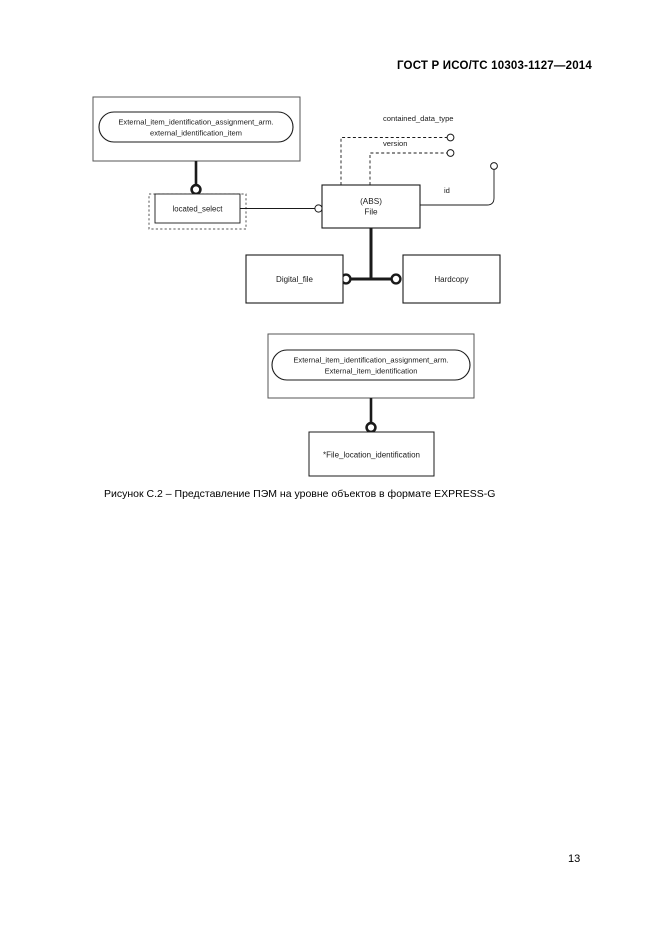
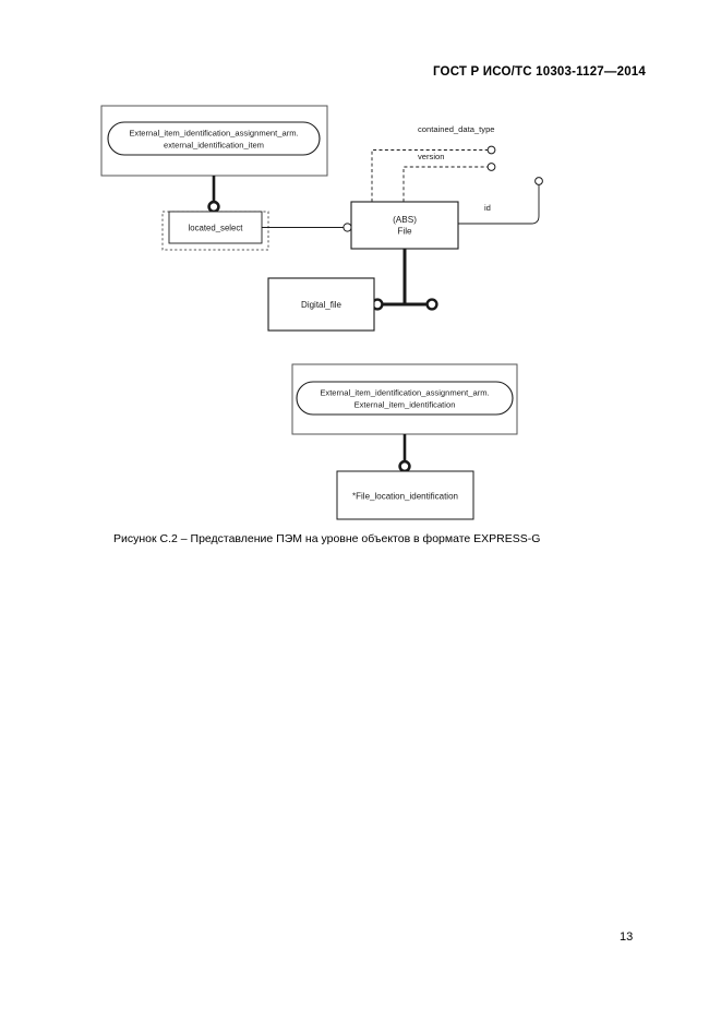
  ГОСТ Р ИСО/ТС 10303-1127—2014
  External_item_identification_assignment_arm.
  external_identification_item
  located_select
  (ABS)
  File
  contained_data_type
  version
  id
  Digital_file
- Hardcopy
  External_item_identification_assignment_arm.
  External_item_identification
  *File_location_identification
  Рисунок С.2 – Представление ПЭМ на уровне объектов в формате EXPRESS-G
  13
